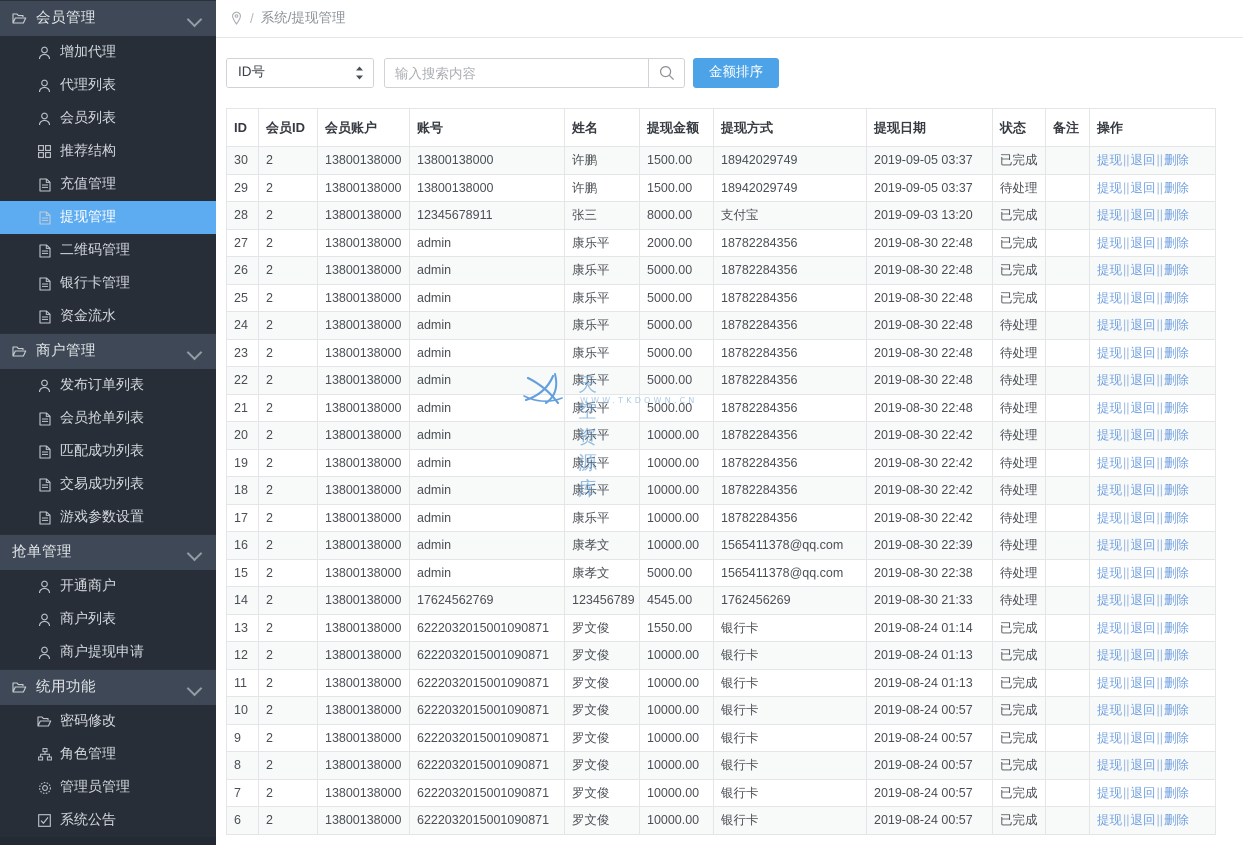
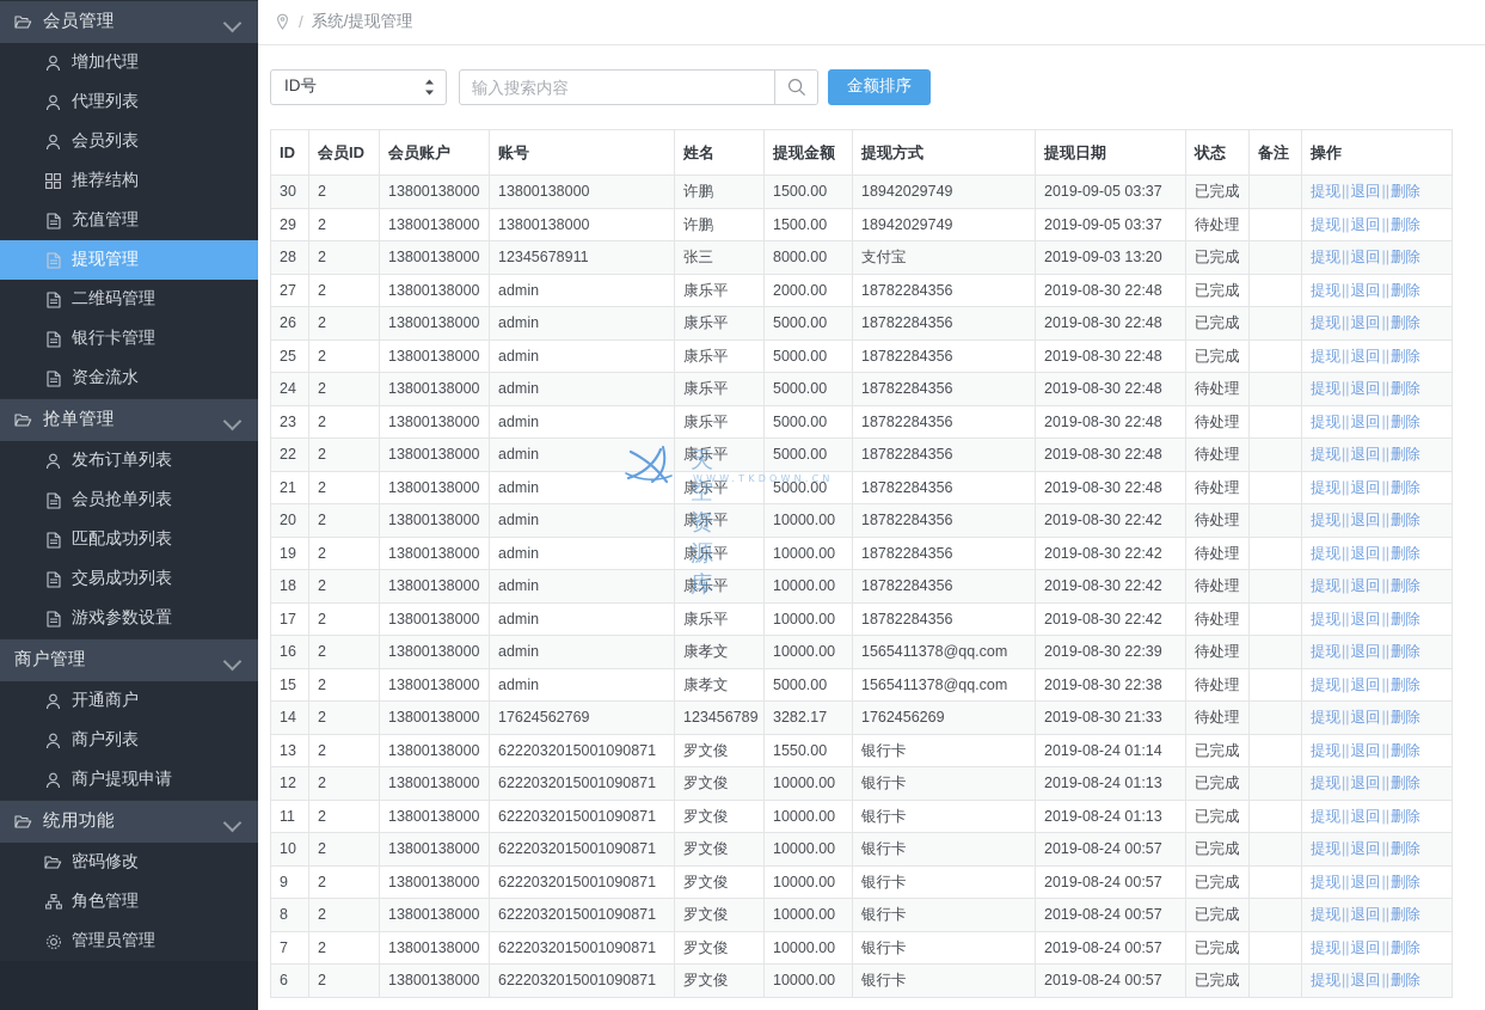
  会员管理
  增加代理
  代理列表
  会员列表
  推荐结构
  充值管理
  提现管理
  二维码管理
  银行卡管理
  资金流水
- 商户管理
+ 抢单管理
  发布订单列表
  会员抢单列表
  匹配成功列表
  交易成功列表
  游戏参数设置
- 抢单管理
+ 商户管理
  开通商户
  商户列表
  商户提现申请
  统用功能
  密码修改
  角色管理
  管理员管理
- 系统公告
  /
  系统/提现管理
  ID号
  输入搜索内容
  金额排序
  ID	会员ID	会员账户	账号	姓名	提现金额	提现方式	提现日期	状态	备注	操作
  30	2	13800138000	13800138000	许鹏	1500.00	18942029749	2019-09-05 03:37	已完成		提现||退回||删除
  29	2	13800138000	13800138000	许鹏	1500.00	18942029749	2019-09-05 03:37	待处理		提现||退回||删除
  28	2	13800138000	12345678911	张三	8000.00	支付宝	2019-09-03 13:20	已完成		提现||退回||删除
  27	2	13800138000	admin	康乐平	2000.00	18782284356	2019-08-30 22:48	已完成		提现||退回||删除
  26	2	13800138000	admin	康乐平	5000.00	18782284356	2019-08-30 22:48	已完成		提现||退回||删除
  25	2	13800138000	admin	康乐平	5000.00	18782284356	2019-08-30 22:48	已完成		提现||退回||删除
  24	2	13800138000	admin	康乐平	5000.00	18782284356	2019-08-30 22:48	待处理		提现||退回||删除
  23	2	13800138000	admin	康乐平	5000.00	18782284356	2019-08-30 22:48	待处理		提现||退回||删除
  22	2	13800138000	admin	康乐平	5000.00	18782284356	2019-08-30 22:48	待处理		提现||退回||删除
  21	2	13800138000	admin	康乐平	5000.00	18782284356	2019-08-30 22:48	待处理		提现||退回||删除
  20	2	13800138000	admin	康乐平	10000.00	18782284356	2019-08-30 22:42	待处理		提现||退回||删除
  19	2	13800138000	admin	康乐平	10000.00	18782284356	2019-08-30 22:42	待处理		提现||退回||删除
  18	2	13800138000	admin	康乐平	10000.00	18782284356	2019-08-30 22:42	待处理		提现||退回||删除
  17	2	13800138000	admin	康乐平	10000.00	18782284356	2019-08-30 22:42	待处理		提现||退回||删除
  16	2	13800138000	admin	康孝文	10000.00	1565411378@qq.com	2019-08-30 22:39	待处理		提现||退回||删除
  15	2	13800138000	admin	康孝文	5000.00	1565411378@qq.com	2019-08-30 22:38	待处理		提现||退回||删除
- 14	2	13800138000	17624562769	123456789	4545.00	1762456269	2019-08-30 21:33	待处理		提现||退回||删除
+ 14	2	13800138000	17624562769	123456789	3282.17	1762456269	2019-08-30 21:33	待处理		提现||退回||删除
  13	2	13800138000	6222032015001090871	罗文俊	1550.00	银行卡	2019-08-24 01:14	已完成		提现||退回||删除
  12	2	13800138000	6222032015001090871	罗文俊	10000.00	银行卡	2019-08-24 01:13	已完成		提现||退回||删除
  11	2	13800138000	6222032015001090871	罗文俊	10000.00	银行卡	2019-08-24 01:13	已完成		提现||退回||删除
  10	2	13800138000	6222032015001090871	罗文俊	10000.00	银行卡	2019-08-24 00:57	已完成		提现||退回||删除
  9	2	13800138000	6222032015001090871	罗文俊	10000.00	银行卡	2019-08-24 00:57	已完成		提现||退回||删除
  8	2	13800138000	6222032015001090871	罗文俊	10000.00	银行卡	2019-08-24 00:57	已完成		提现||退回||删除
  7	2	13800138000	6222032015001090871	罗文俊	10000.00	银行卡	2019-08-24 00:57	已完成		提现||退回||删除
  6	2	13800138000	6222032015001090871	罗文俊	10000.00	银行卡	2019-08-24 00:57	已完成		提现||退回||删除
  天空资源库
  WWW.TKDOWN.CN
